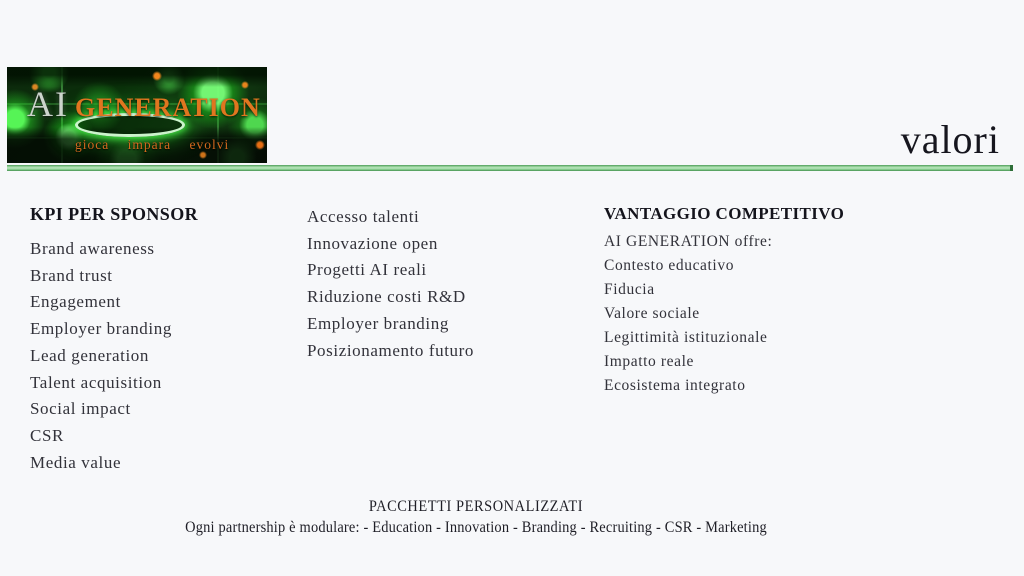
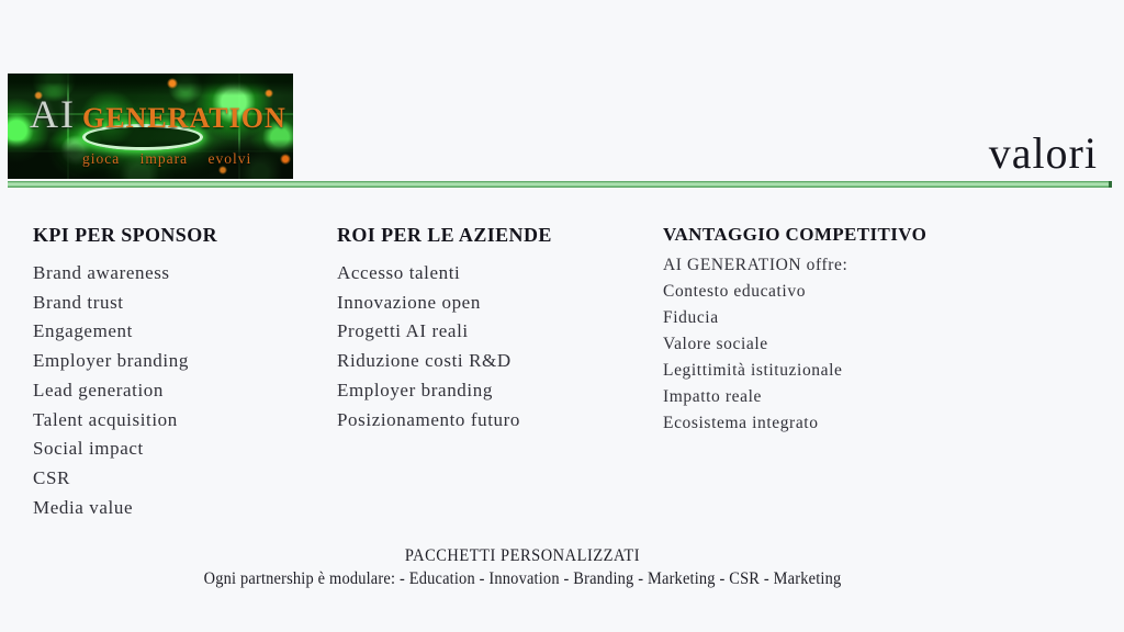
  AI
  GENERATION
  gioca impara evolvi
  valori
  KPI PER SPONSOR
  Brand awareness
  Brand trust
  Engagement
  Employer branding
  Lead generation
  Talent acquisition
  Social impact
  CSR
  Media value
+ ROI PER LE AZIENDE
  Accesso talenti
  Innovazione open
  Progetti AI reali
  Riduzione costi R&D
  Employer branding
  Posizionamento futuro
  VANTAGGIO COMPETITIVO
  AI GENERATION offre:
  Contesto educativo
  Fiducia
  Valore sociale
  Legittimità istituzionale
  Impatto reale
  Ecosistema integrato
  PACCHETTI PERSONALIZZATI
- Ogni partnership è modulare: - Education - Innovation - Branding - Recruiting - CSR - Marketing
+ Ogni partnership è modulare: - Education - Innovation - Branding - Marketing - CSR - Marketing
